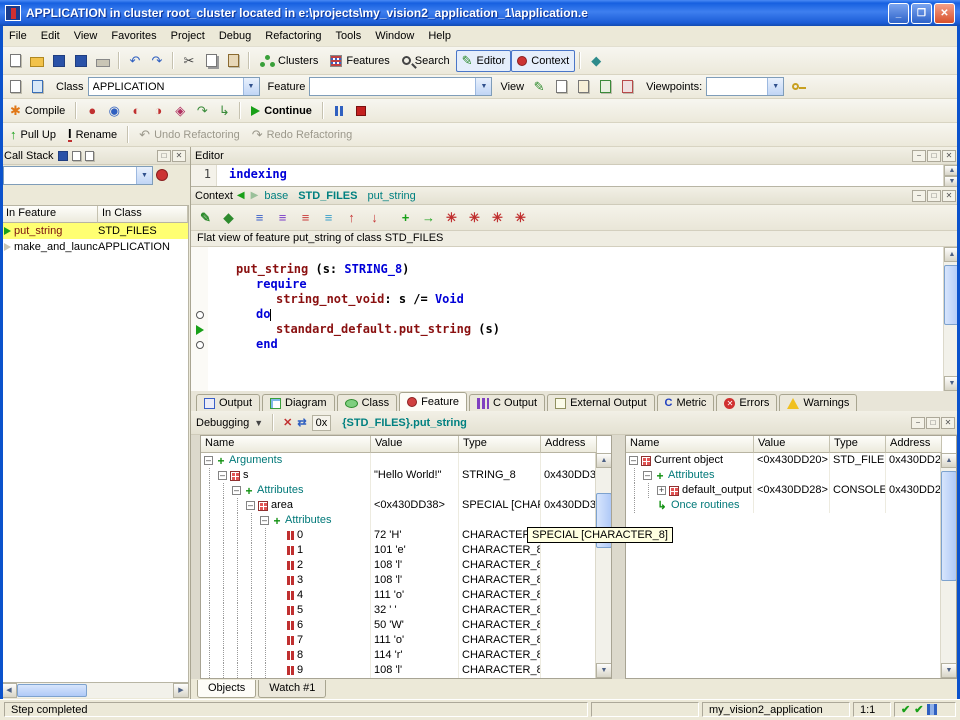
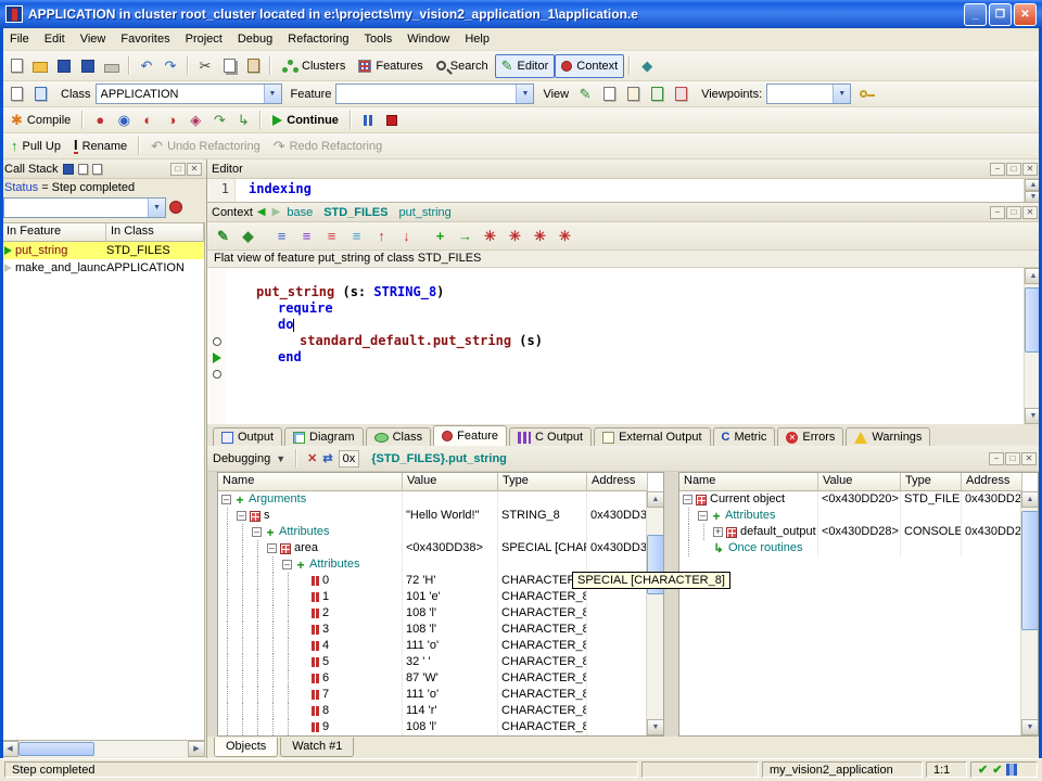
  APPLICATION in cluster root_cluster located in e:\projects\my_vision2_application_1\application.e
  _
  ❐
  ✕
  File
  Edit
  View
  Favorites
  Project
  Debug
  Refactoring
  Tools
  Window
  Help
  ↶
  ↷
  ✂
  Clusters
  Features
  Search
  ✎
  Editor
  Context
  ◆
  Class
  APPLICATION
  Feature
  View
  ✎
  Viewpoints:
  ✱
  Compile
  ●
  ◉
  ◐
  ◑
  ◈
  ↷
  ↳
  Continue
  ↑
  Pull Up
  I
  Rename
  ↶
  Undo Refactoring
  ↷
  Redo Refactoring
  Call Stack
  □
  ✕
+ Status
+ = Step completed
  In Feature
  In Class
  put_string
  STD_FILES
  make_and_launc
  APPLICATION
  Editor
  −
  □
  ✕
  1
  indexing
  Context
  ◀
  ▶
  base
  STD_FILES
  put_string
  −
  □
  ✕
  ✎
  ◆
  ≡
  ≡
  ≡
  ≡
  ↑
  ↓
  +
  →
  ✳
  ✳
  ✳
  ✳
  Flat view of feature put_string of class STD_FILES
  put_string (s: STRING_8)
  require
- string_not_void: s /= Void
  do
  standard_default.put_string (s)
  end
  Output
  Diagram
  Class
  Feature
  C Output
  External Output
  C
  Metric
  ✕
  Errors
  Warnings
  Debugging
  ▼
  ✕
  ⇄
  0x
  {STD_FILES}.put_string
  −
  □
  ✕
  Name
  Value
  Type
  Address
  –
  +
  Arguments
  –
  s
  "Hello World!"
  STRING_8
  0x430DD3
  –
  +
  Attributes
  –
  area
  <0x430DD38>
  0x430DD3
  –
  +
  Attributes
  0
  72 'H'
  CHARACTE
  1
  101 'e'
  CHARACTER_8
  2
  108 'l'
  CHARACTER_8
  3
  108 'l'
  CHARACTER_8
  4
  111 'o'
  CHARACTER_8
  5
  32 ' '
  CHARACTER_8
  6
- 50 'W'
+ 87 'W'
  CHARACTER_8
  7
  111 'o'
  CHARACTER_8
  8
  114 'r'
  CHARACTER_8
  9
  108 'l'
  CHARACTER_8
  Name
  Value
  Type
  Address
  –
  Current object
  <0x430DD20>
  STD_FILE
  0x430DD2
  –
  +
  Attributes
  +
  default_output
  <0x430DD28>
  CONSOLE
  0x430DD2
  ↳
  Once routines
  SPECIAL [CHARACTER_8]
  Objects
  Watch #1
  Step completed
  my_vision2_application
  1:1
  ✔
  ✔
